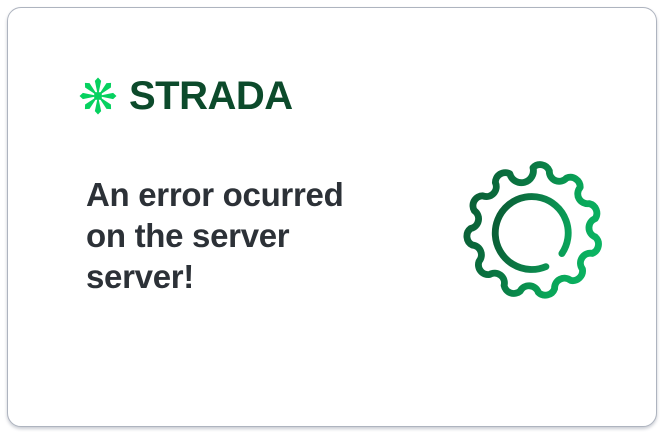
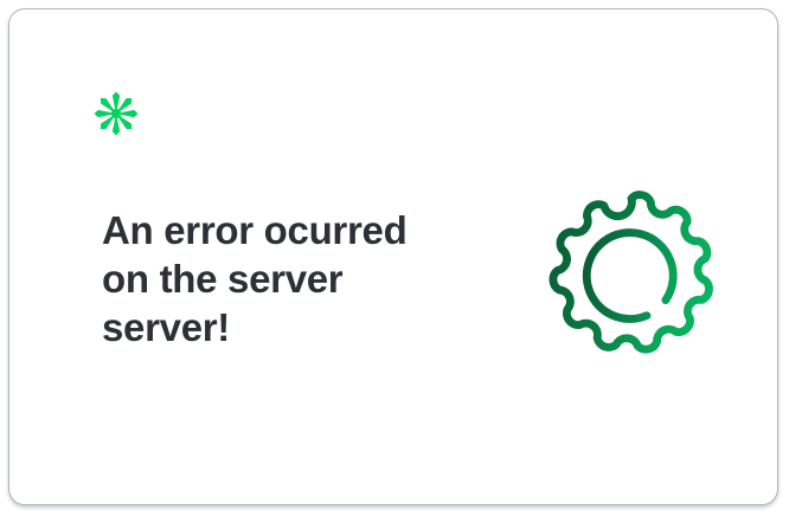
- STRADA
  An error ocurred on the server server!
